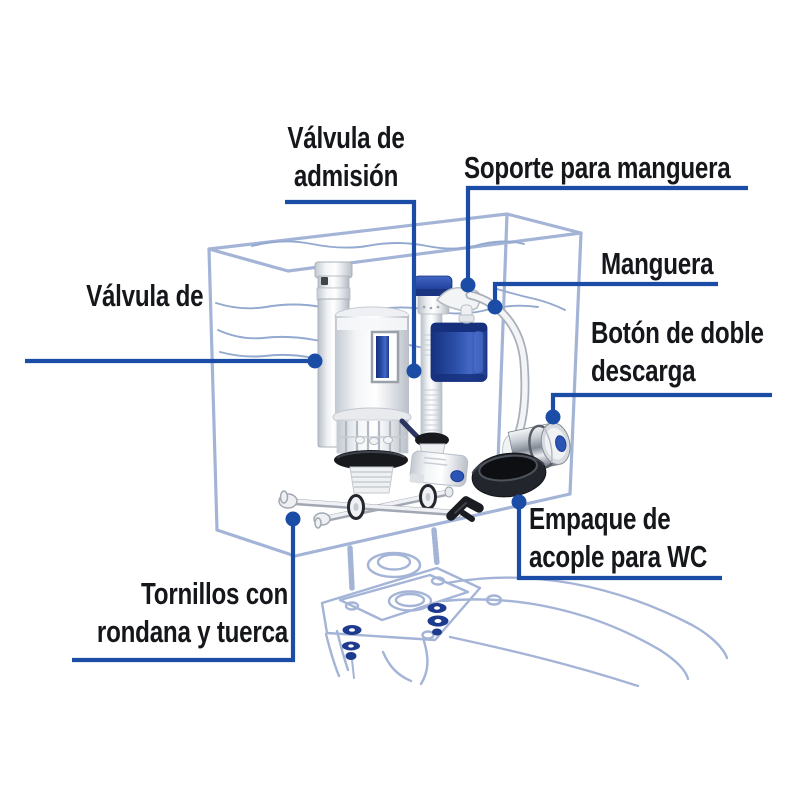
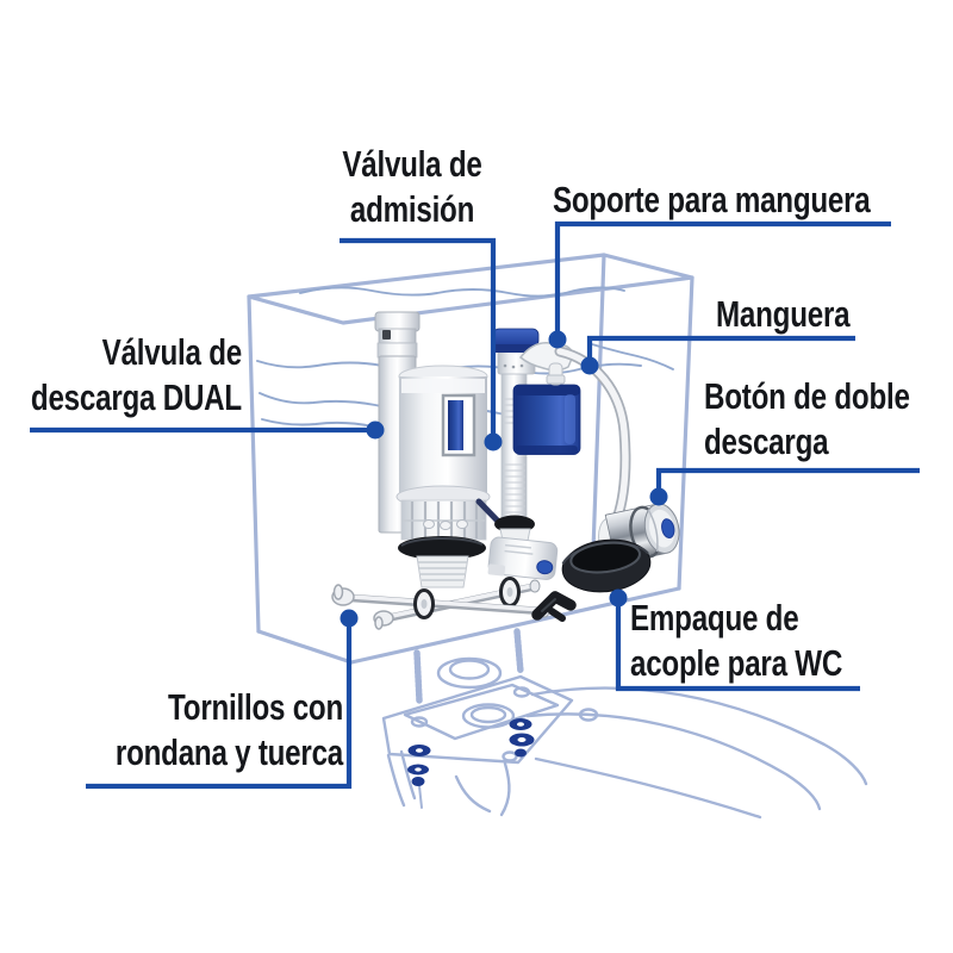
  Válvula de
  admisión
  Soporte para manguera
  Manguera
  Botón de doble
  descarga
  Válvula de
+ descarga DUAL
  Empaque de
  acople para WC
  Tornillos con
  rondana y tuerca
